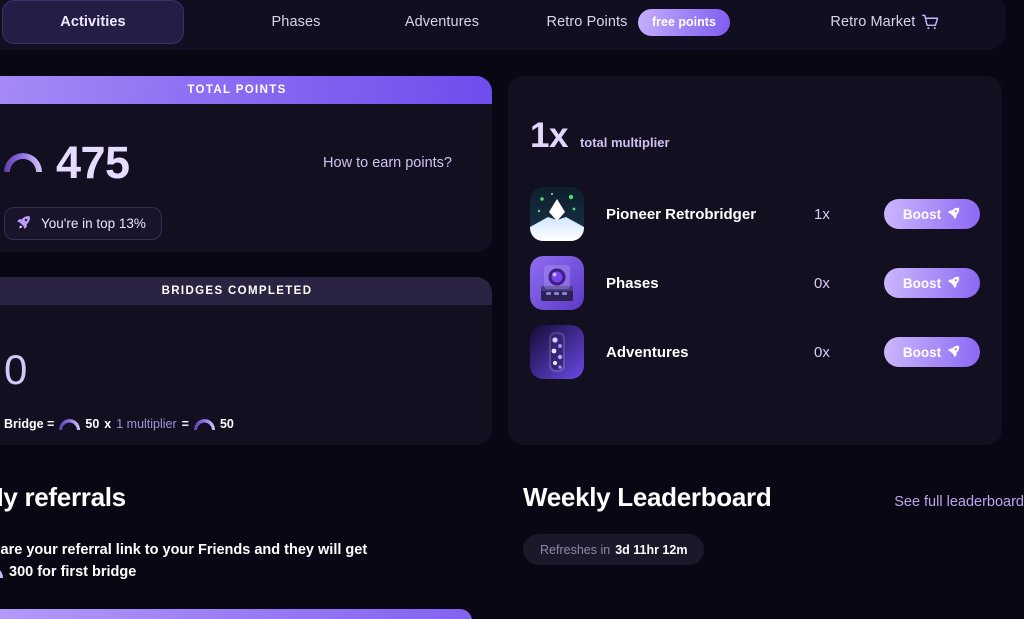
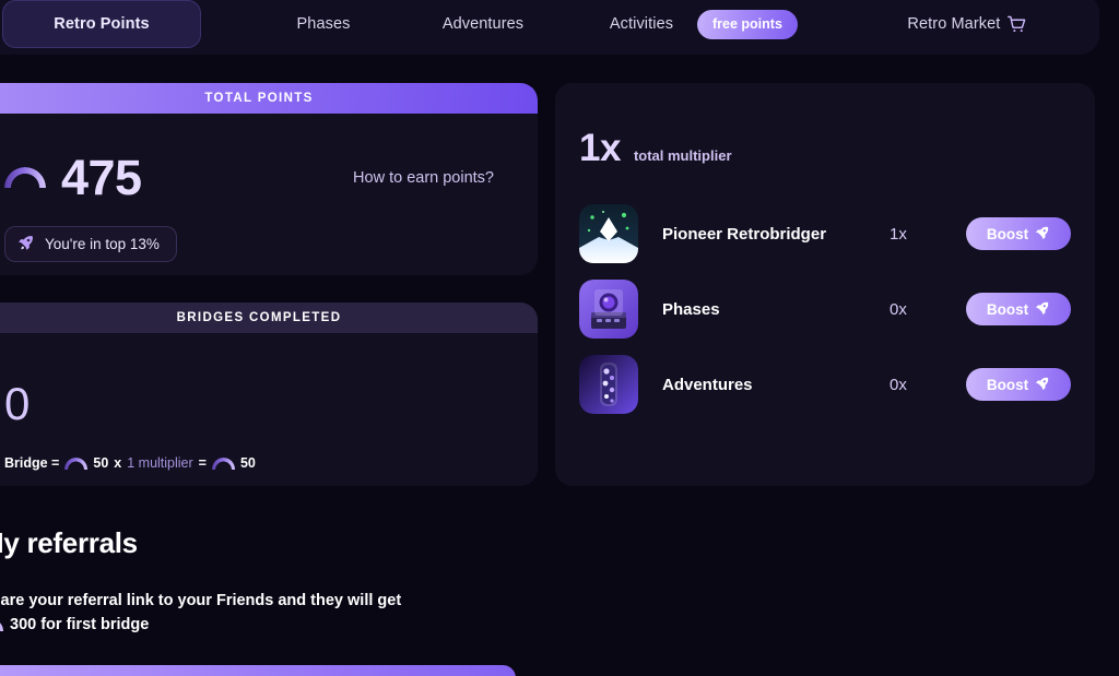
- Activities
+ Retro Points
  Phases
  Adventures
- Retro Points
+ Activities
  free points
  Retro Market
  TOTAL POINTS
  475
  How to earn points?
  You're in top 13%
  BRIDGES COMPLETED
  0
  Bridge =
  50
  x
  1 multiplier
  =
  50
  1x
  total multiplier
  Pioneer Retrobridger
  1x
  Boost
  Phases
  0x
  Boost
  Adventures
  0x
  Boost
  y referrals
  are your referral link to your Friends and they will get
  300 for first bridge
- Weekly Leaderboard
- See full leaderboard
- Refreshes in
- 3d 11hr 12m
